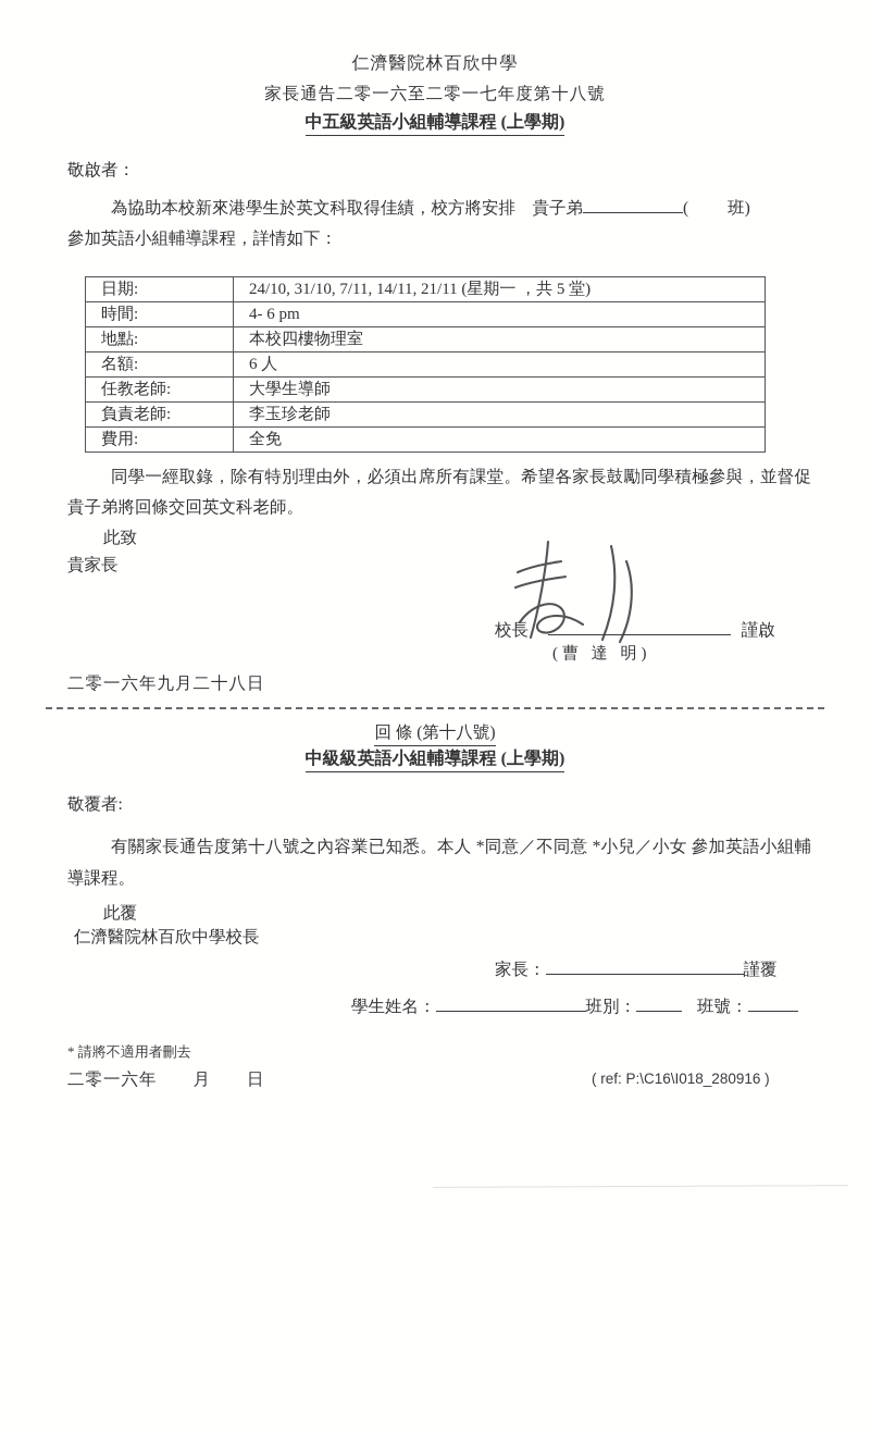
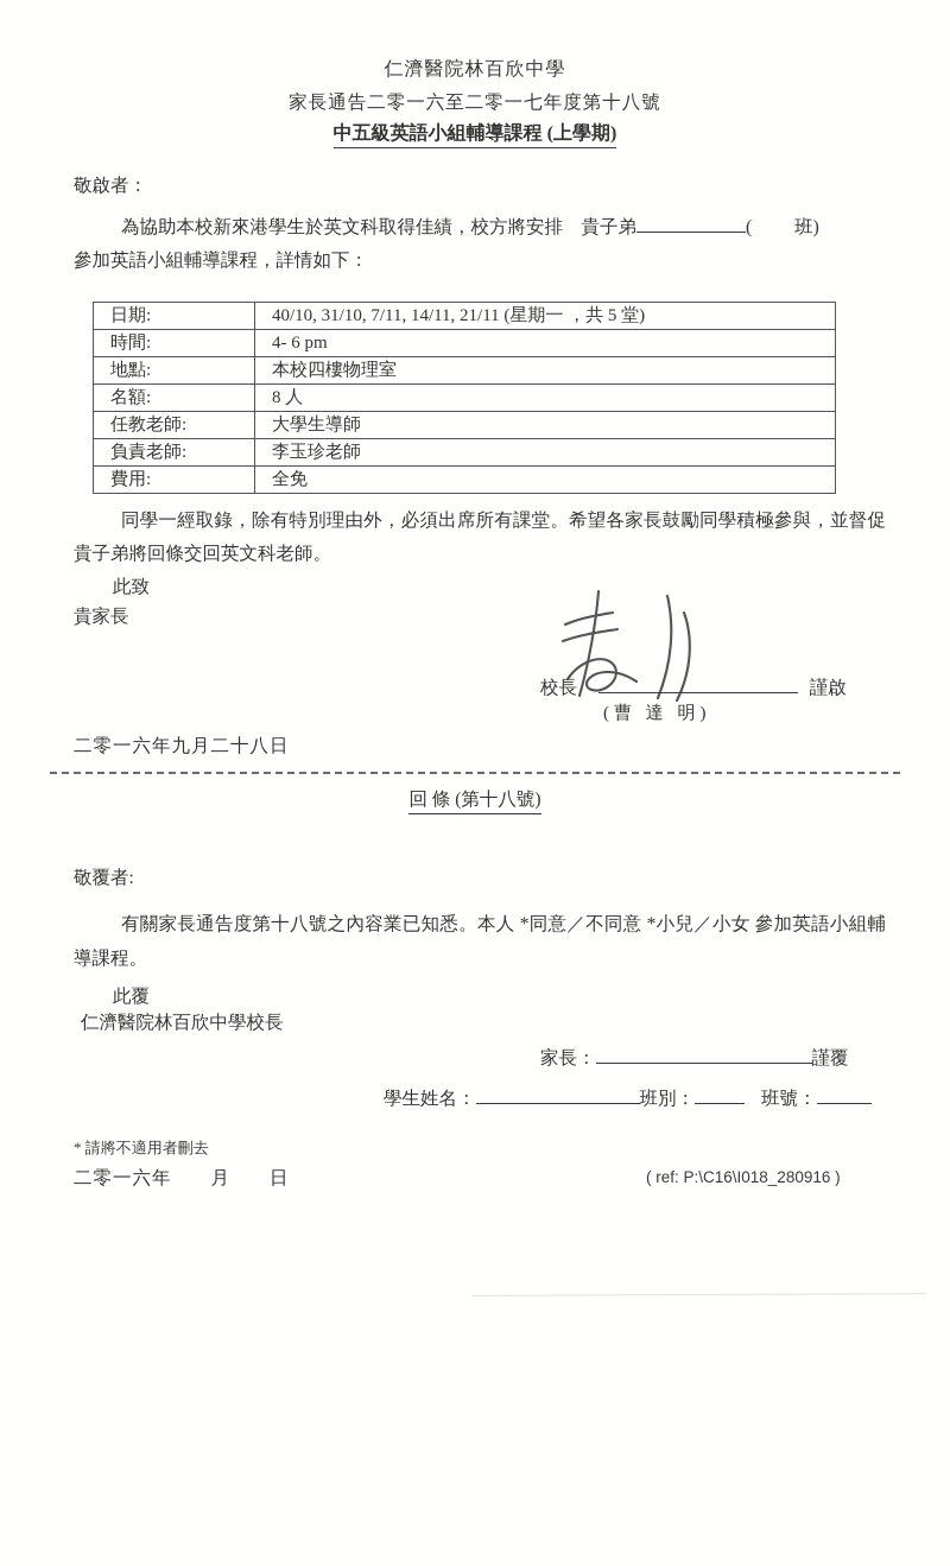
  仁濟醫院林百欣中學
  家長通告二零一六至二零一七年度第十八號
  中五級英語小組輔導課程 (上學期)
  敬啟者：
  為協助本校新來港學生於英文科取得佳績，校方將安排 貴子弟 ( 班)
  參加英語小組輔導課程，詳情如下：
- 日期:	24/10, 31/10, 7/11, 14/11, 21/11 (星期一 ，共 5 堂)
+ 日期:	40/10, 31/10, 7/11, 14/11, 21/11 (星期一 ，共 5 堂)
  時間:	4- 6 pm
  地點:	本校四樓物理室
- 名額:	6 人
+ 名額:	8 人
  任教老師:	大學生導師
  負責老師:	李玉珍老師
  費用:	全免
  同學一經取錄，除有特別理由外，必須出席所有課堂。希望各家長鼓勵同學積極參與，並督促 貴子弟將回條交回英文科老師。
  此致
  貴家長
  校長 謹啟
  (曹 達 明)
  二零一六年九月二十八日
  回 條 (第十八號)
- 中級級英語小組輔導課程 (上學期)
  敬覆者:
  有關家長通告度第十八號之內容業已知悉。本人 *同意／不同意 *小兒／小女 參加英語小組輔導課程。
  此覆
  仁濟醫院林百欣中學校長
  家長： 謹覆
  學生姓名： 班別： 班號：
  * 請將不適用者刪去
  二零一六年 月 日
  ( ref: P:\C16\I018_280916 )
